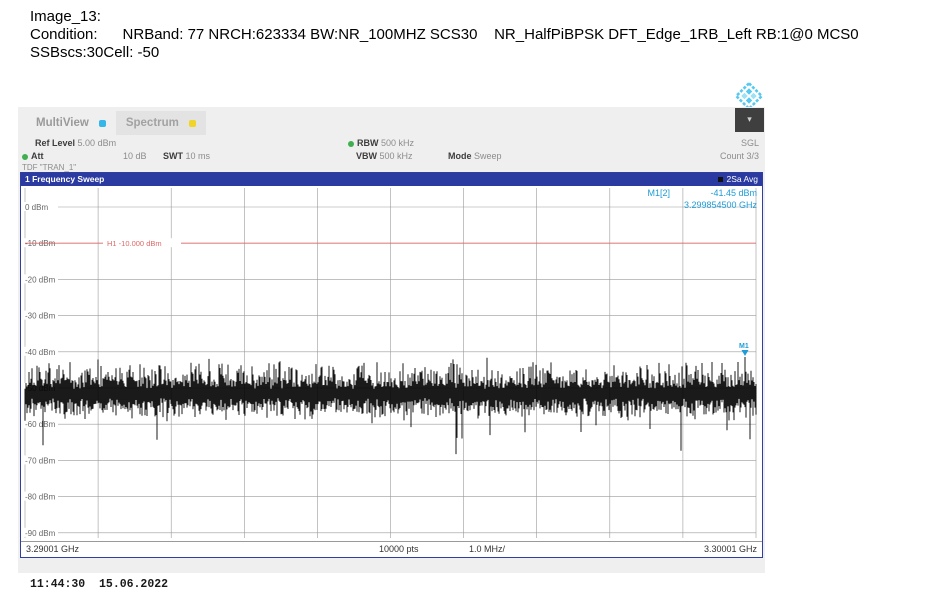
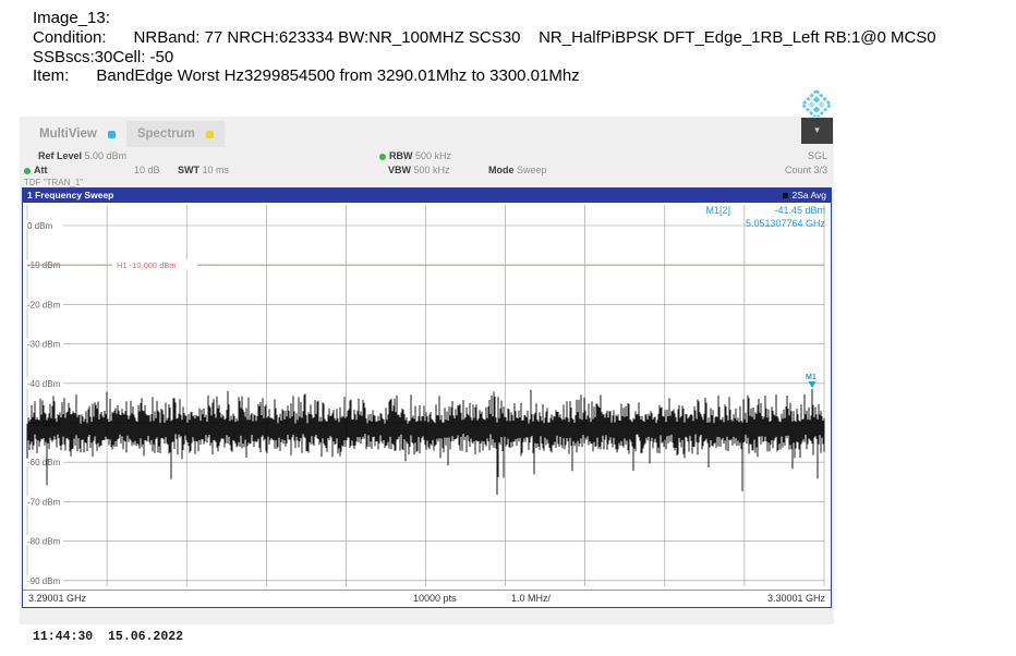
  Image_13:
  Condition: NRBand: 77 NRCH:623334 BW:NR_100MHZ SCS30 NR_HalfPiBPSK DFT_Edge_1RB_Left RB:1@0 MCS0
  SSBscs:30Cell: -50
+ Item: BandEdge Worst Hz3299854500 from 3290.01Mhz to 3300.01Mhz
  ▾
  MultiView
  Spectrum
  Ref Level 5.00 dBm
  RBW 500 kHz
  SGL
  Att
  10 dB
  SWT 10 ms
  VBW 500 kHz
  Mode Sweep
  Count 3/3
  TDF "TRAN_1"
  1 Frequency Sweep
  2Sa Avg
  0 dBm
  -10 dBm
  -20 dBm
  -30 dBm
  -40 dBm
  -60 dBm
  -70 dBm
  -80 dBm
  -90 dBm
  H1 -10.000 dBm
  M1[2]
  -41.45 dBm
- 3.299854500 GHz
+ 5.051307764 GHz
  3.29001 GHz
  10000 pts
  1.0 MHz/
  3.30001 GHz
  11:44:30 15.06.2022
